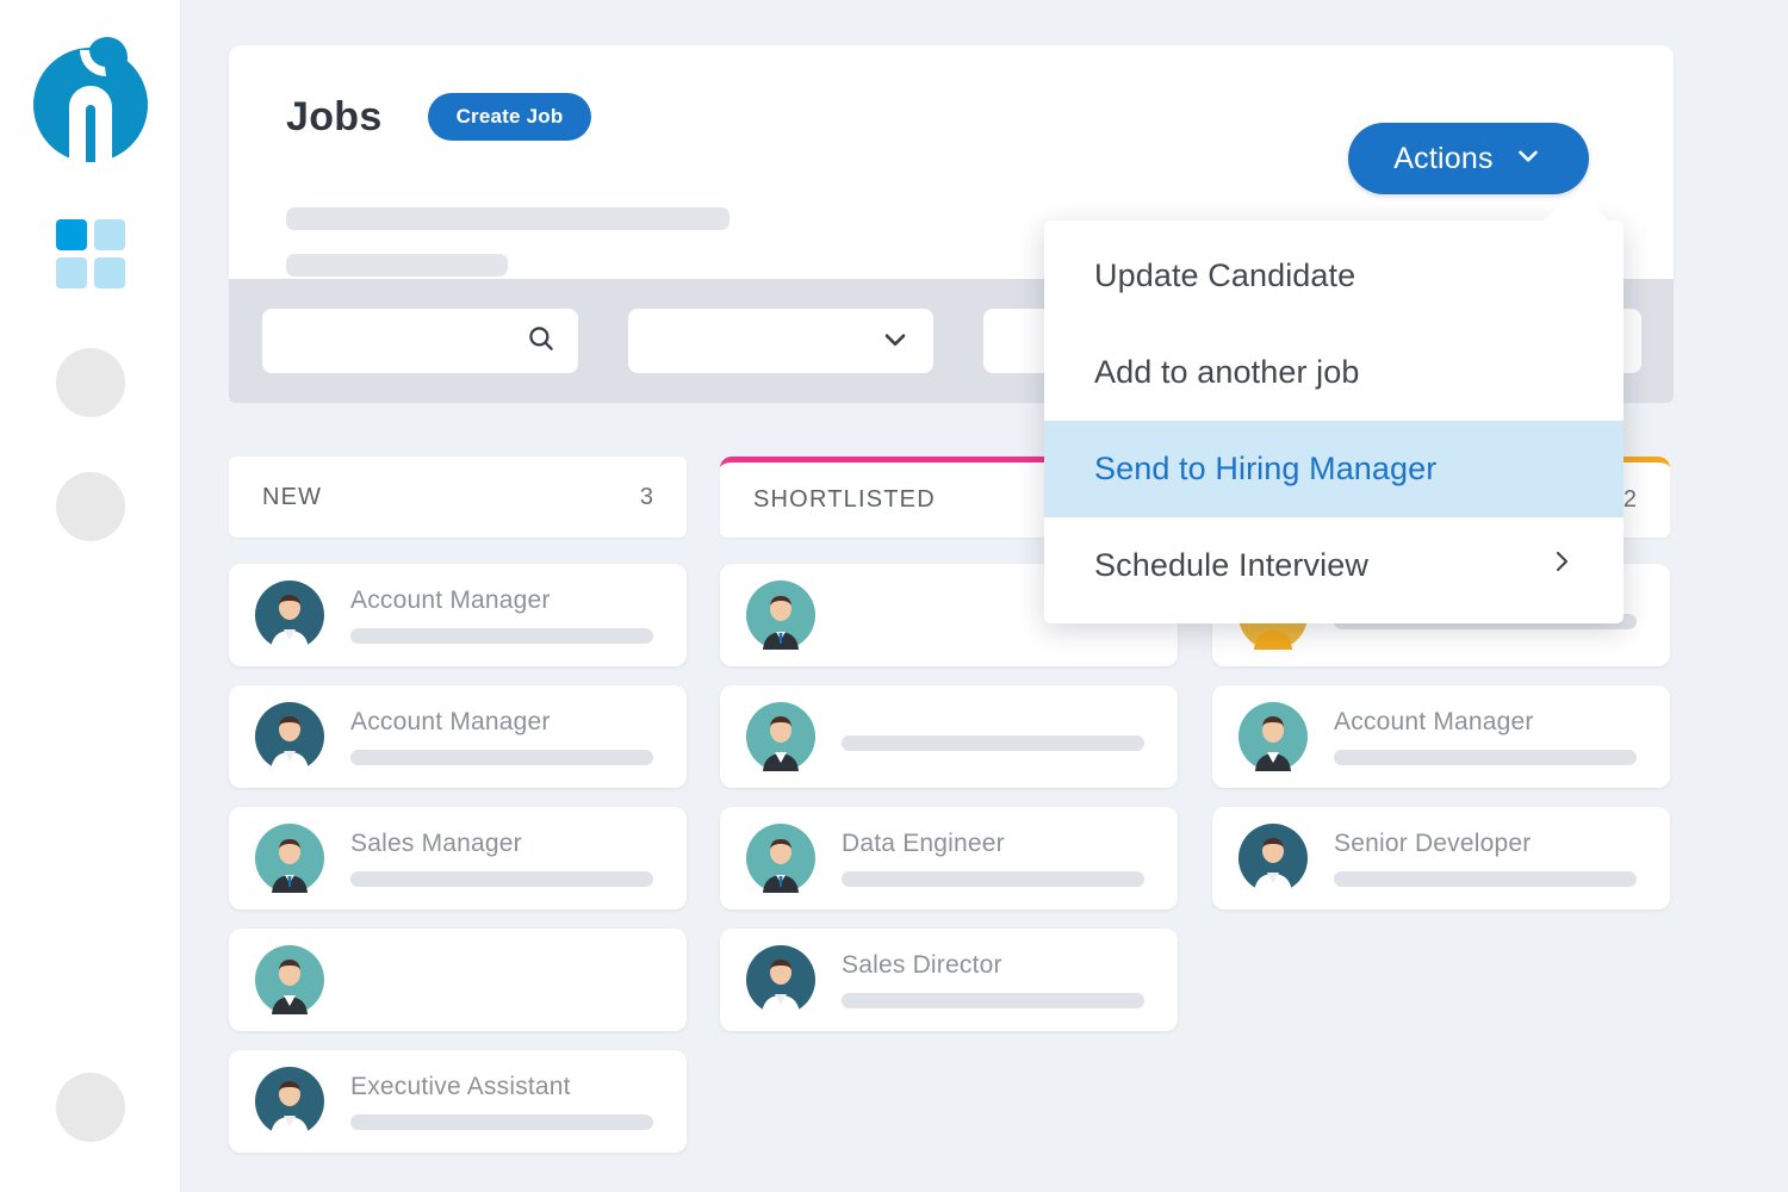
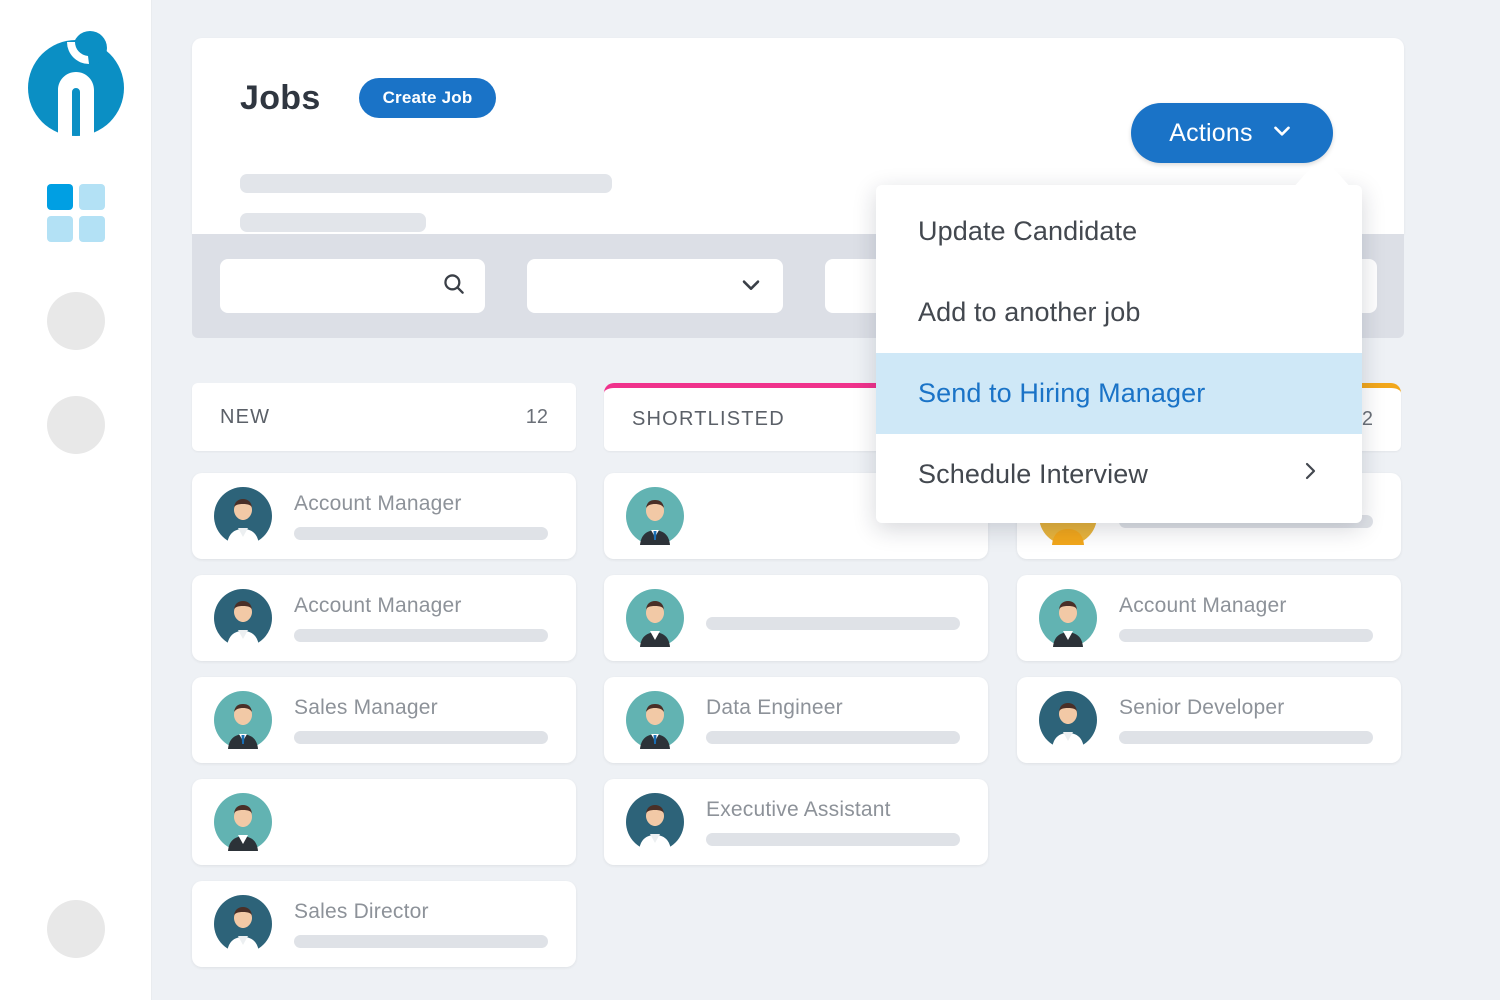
  Jobs
  Create Job
  NEW
- 3
+ 12
  Account Manager
  Account Manager
  Sales Manager
- Executive Assistant
+ Sales Director
  SHORTLISTED
  Data Engineer
- Sales Director
+ Executive Assistant
  2
  Account Manager
  Senior Developer
  Actions
  Update Candidate
  Add to another job
  Send to Hiring Manager
  Schedule Interview
